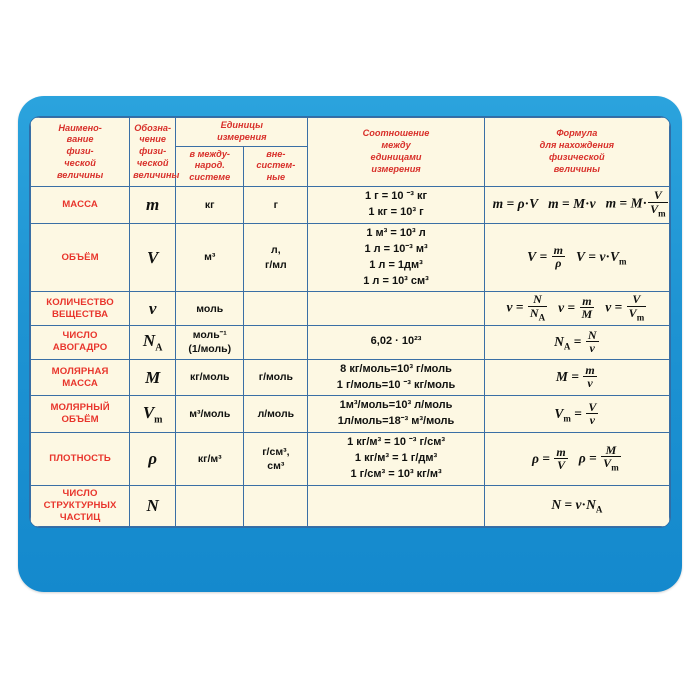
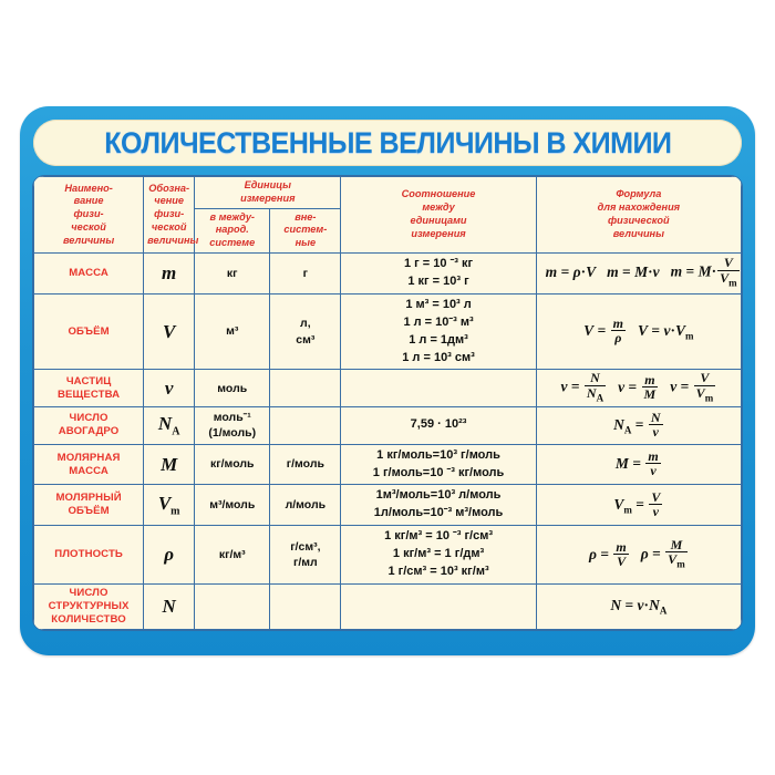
+ КОЛИЧЕСТВЕННЫЕ ВЕЛИЧИНЫ В ХИМИИ
  Наимено- вание физи- ческой величины	Обозна- чение физи- ческой величины	Единицы измерения	Соотношение между единицами измерения	Формула для нахождения физической величины
  в между- народ. системе	вне- систем- ные
  МАССА	m	кг	г	1 г = 10 ⁻³ кг1 кг = 10³ г	m = ρ·V m = M·ν m = M·VVm
- ОБЪЁМ	V	м³	л,г/мл	1 м³ = 10³ л1 л = 10⁻³ м³1 л = 1дм³1 л = 10³ см³	V = mρ V = ν·Vm
+ ОБЪЁМ	V	м³	л,см³	1 м³ = 10³ л1 л = 10⁻³ м³1 л = 1дм³1 л = 10³ см³	V = mρ V = ν·Vm
- КОЛИЧЕСТВОВЕЩЕСТВА	ν	моль			ν = NNAν = mM ν = VVm
+ ЧАСТИЦВЕЩЕСТВА	ν	моль			ν = NNAν = mM ν = VVm
- ЧИСЛОАВОГАДРО	NA	моль⁻¹(1/моль)		6,02 · 10²³	NA = Nν
+ ЧИСЛОАВОГАДРО	NA	моль⁻¹(1/моль)		7,59 · 10²³	NA = Nν
- МОЛЯРНАЯМАССА	M	кг/моль	г/моль	8 кг/моль=10³ г/моль1 г/моль=10 ⁻³ кг/моль	M = mν
+ МОЛЯРНАЯМАССА	M	кг/моль	г/моль	1 кг/моль=10³ г/моль1 г/моль=10 ⁻³ кг/моль	M = mν
- МОЛЯРНЫЙОБЪЁМ	Vm	м³/моль	л/моль	1м³/моль=10³ л/моль1л/моль=18⁻³ м³/моль	Vm = Vν
+ МОЛЯРНЫЙОБЪЁМ	Vm	м³/моль	л/моль	1м³/моль=10³ л/моль1л/моль=10⁻³ м³/моль	Vm = Vν
- ПЛОТНОСТЬ	ρ	кг/м³	г/см³,см³	1 кг/м³ = 10 ⁻³ г/см³1 кг/м³ = 1 г/дм³1 г/см³ = 10³ кг/м³	ρ = mVρ = MVm
+ ПЛОТНОСТЬ	ρ	кг/м³	г/см³,г/мл	1 кг/м³ = 10 ⁻³ г/см³1 кг/м³ = 1 г/дм³1 г/см³ = 10³ кг/м³	ρ = mVρ = MVm
- ЧИСЛОСТРУКТУРНЫХЧАСТИЦ	N				N = ν·NA
+ ЧИСЛОСТРУКТУРНЫХКОЛИЧЕСТВО	N				N = ν·NA
